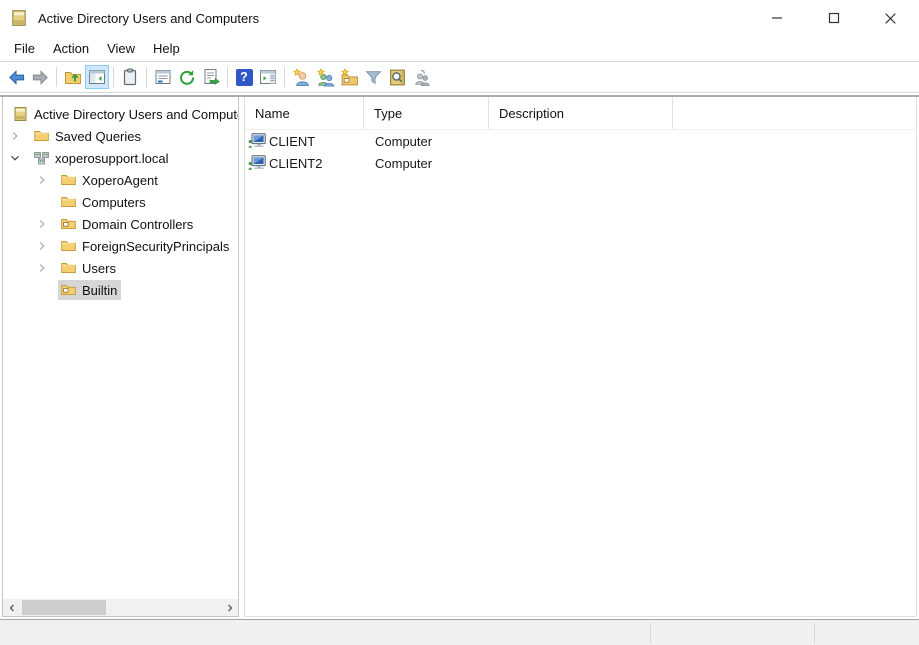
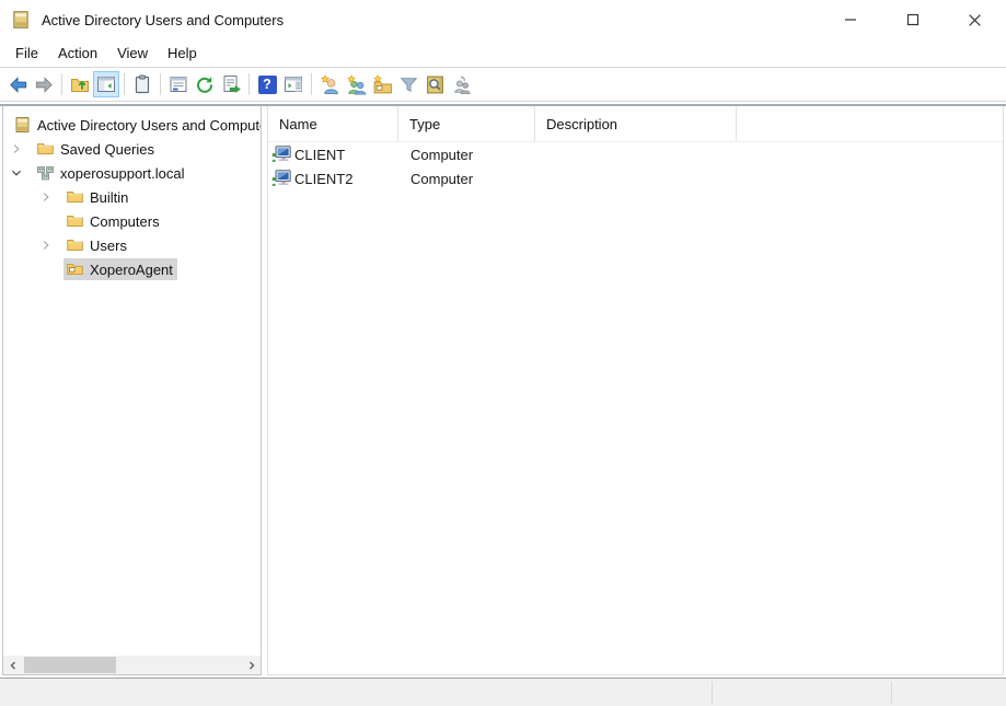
  Active Directory Users and Computers
  File
  Action
  View
  Help
  ?
  Active Directory Users and Comput
  Saved Queries
  xoperosupport.local
- XoperoAgent
+ Builtin
  Computers
- Domain Controllers
- ForeignSecurityPrincipals
  Users
- Builtin
+ XoperoAgent
  Name
  Type
  Description
  CLIENT
  Computer
  CLIENT2
  Computer
